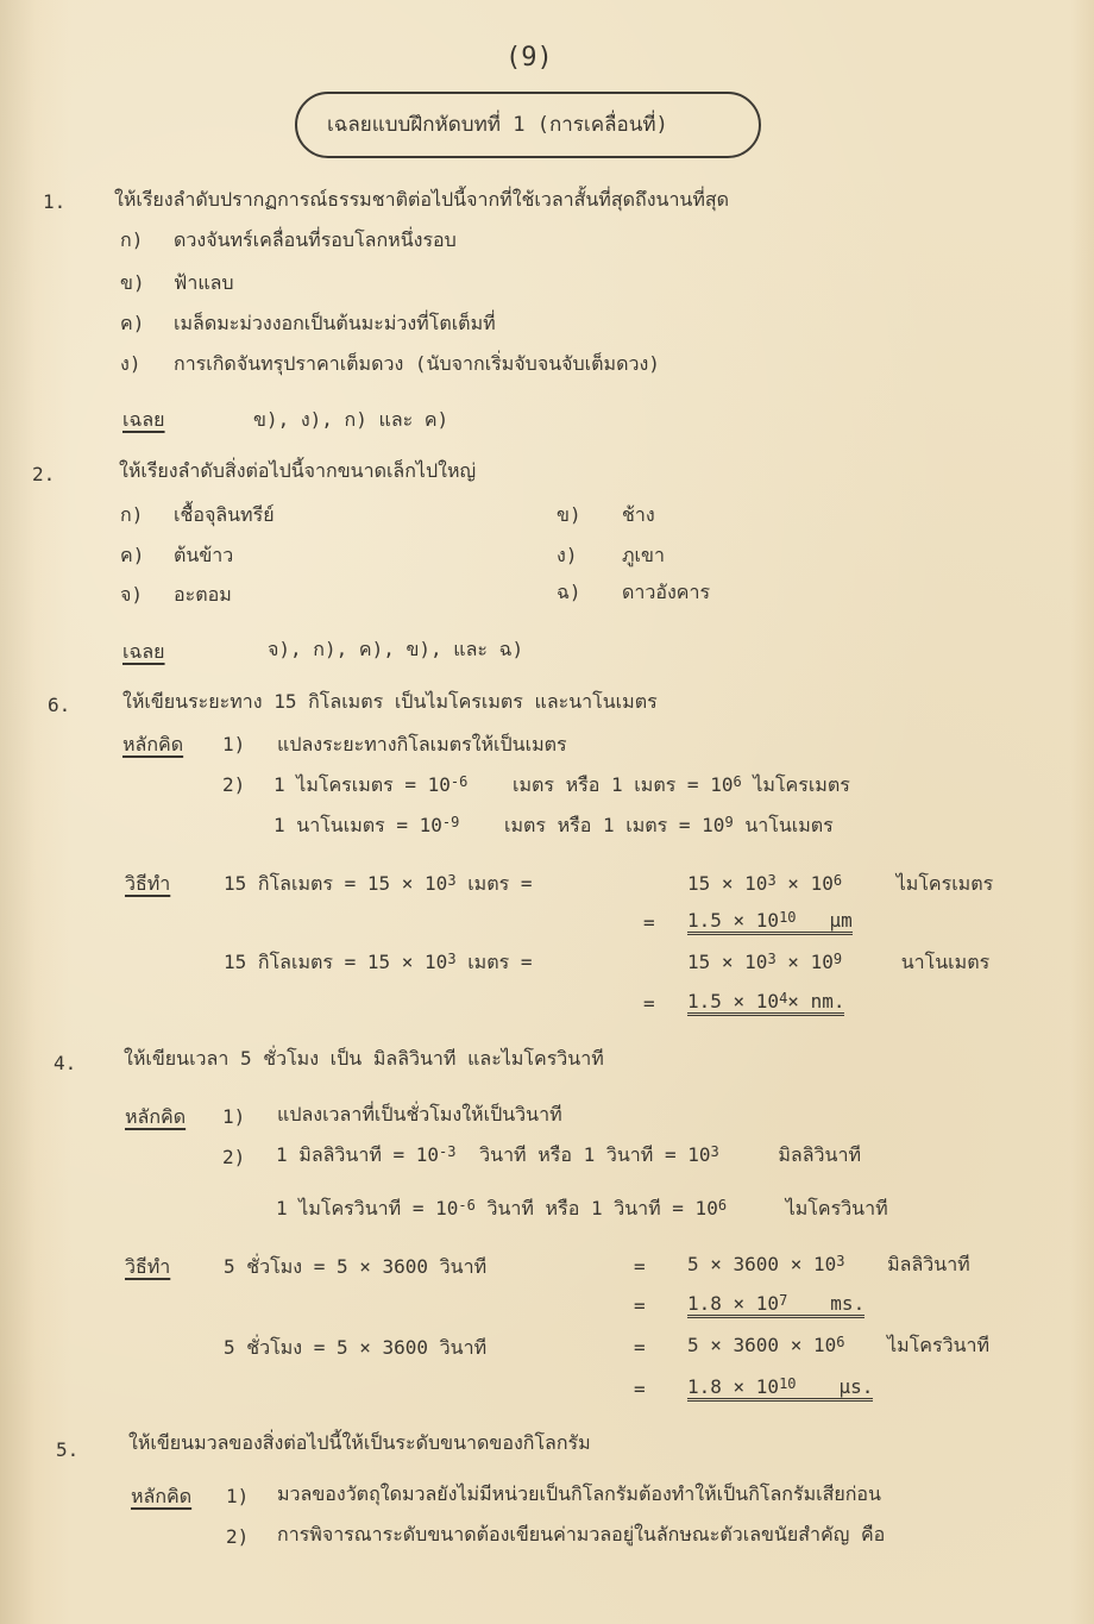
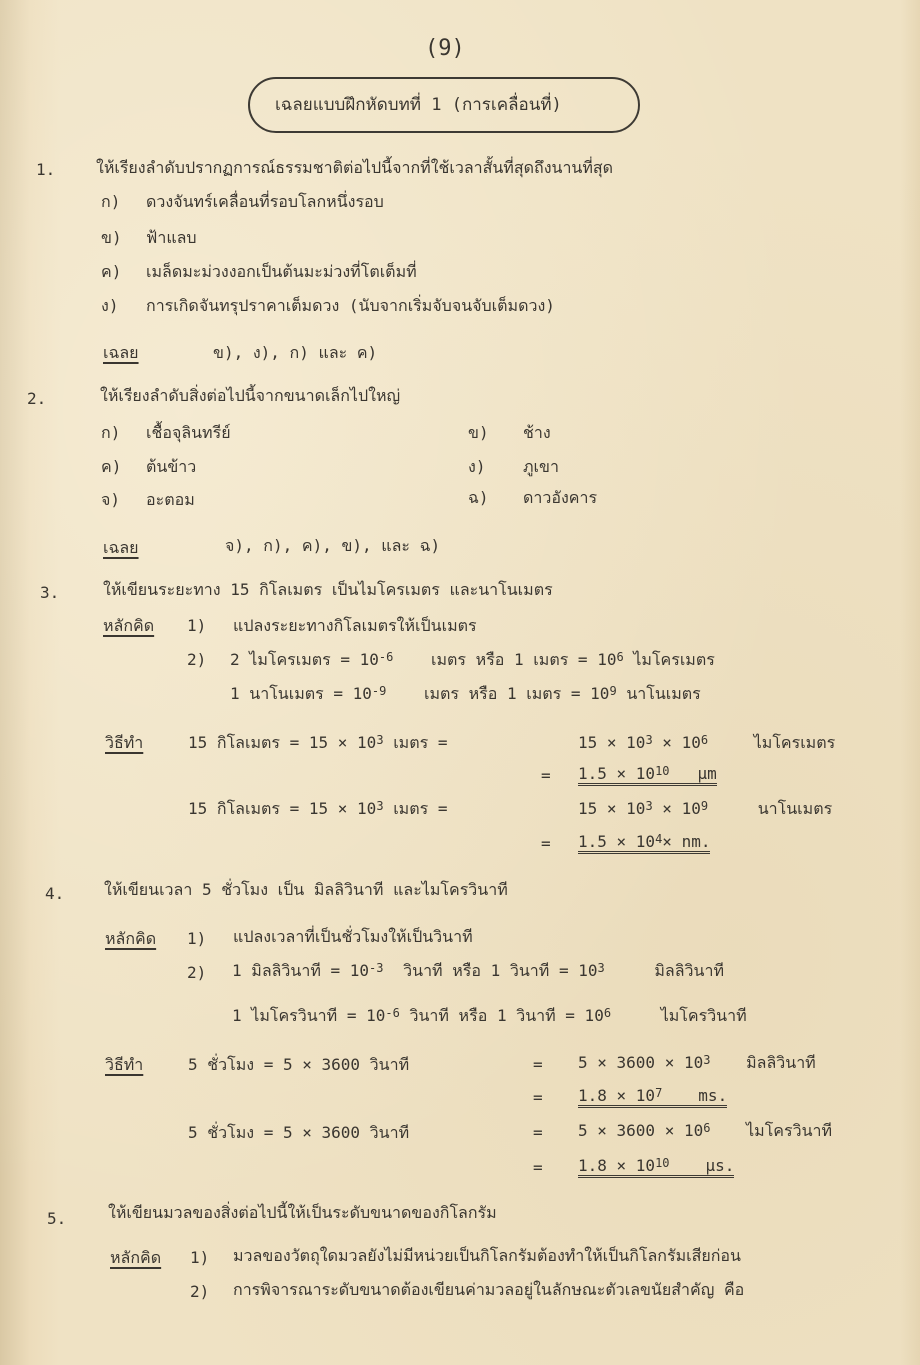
  (9)
  เฉลยแบบฝึกหัดบทที่ 1 (การเคลื่อนที่)
  1.
  ให้เรียงลำดับปรากฏการณ์ธรรมชาติต่อไปนี้จากที่ใช้เวลาสั้นที่สุดถึงนานที่สุด
  ก)
  ดวงจันทร์เคลื่อนที่รอบโลกหนึ่งรอบ
  ข)
  ฟ้าแลบ
  ค)
  เมล็ดมะม่วงงอกเป็นต้นมะม่วงที่โตเต็มที่
  ง)
  การเกิดจันทรุปราคาเต็มดวง (นับจากเริ่มจับจนจับเต็มดวง)
  เฉลย
  ข), ง), ก) และ ค)
  2.
  ให้เรียงลำดับสิ่งต่อไปนี้จากขนาดเล็กไปใหญ่
  ก)
  เชื้อจุลินทรีย์
  ข)
  ช้าง
  ค)
  ต้นข้าว
  ง)
  ภูเขา
  จ)
  อะตอม
  ฉ)
  ดาวอังคาร
  เฉลย
  จ), ก), ค), ข), และ ฉ)
- 6.
+ 3.
  ให้เขียนระยะทาง 15 กิโลเมตร เป็นไมโครเมตร และนาโนเมตร
  หลักคิด
  1)
  แปลงระยะทางกิโลเมตรให้เป็นเมตร
  2)
- 1 ไมโครเมตร = 10-6 เมตร หรือ 1 เมตร = 106 ไมโครเมตร
+ 2 ไมโครเมตร = 10-6 เมตร หรือ 1 เมตร = 106 ไมโครเมตร
  1 นาโนเมตร = 10-9 เมตร หรือ 1 เมตร = 109 นาโนเมตร
  วิธีทำ
  15 กิโลเมตร = 15 × 103 เมตร =
  15 × 103 × 106 ไมโครเมตร
  =
  1.5 × 1010 μm
  15 กิโลเมตร = 15 × 103 เมตร =
  15 × 103 × 109 นาโนเมตร
  =
  1.5 × 104× nm.
  4.
  ให้เขียนเวลา 5 ชั่วโมง เป็น มิลลิวินาที และไมโครวินาที
  หลักคิด
  1)
  แปลงเวลาที่เป็นชั่วโมงให้เป็นวินาที
  2)
  1 มิลลิวินาที = 10-3 วินาที หรือ 1 วินาที = 103 มิลลิวินาที
  1 ไมโครวินาที = 10-6 วินาที หรือ 1 วินาที = 106 ไมโครวินาที
  วิธีทำ
  5 ชั่วโมง = 5 × 3600 วินาที
  =
  5 × 3600 × 103 มิลลิวินาที
  =
  1.8 × 107 ms.
  5 ชั่วโมง = 5 × 3600 วินาที
  =
  5 × 3600 × 106 ไมโครวินาที
  =
  1.8 × 1010 μs.
  5.
  ให้เขียนมวลของสิ่งต่อไปนี้ให้เป็นระดับขนาดของกิโลกรัม
  หลักคิด
  1)
  มวลของวัตถุใดมวลยังไม่มีหน่วยเป็นกิโลกรัมต้องทำให้เป็นกิโลกรัมเสียก่อน
  2)
  การพิจารณาระดับขนาดต้องเขียนค่ามวลอยู่ในลักษณะตัวเลขนัยสำคัญ คือ
